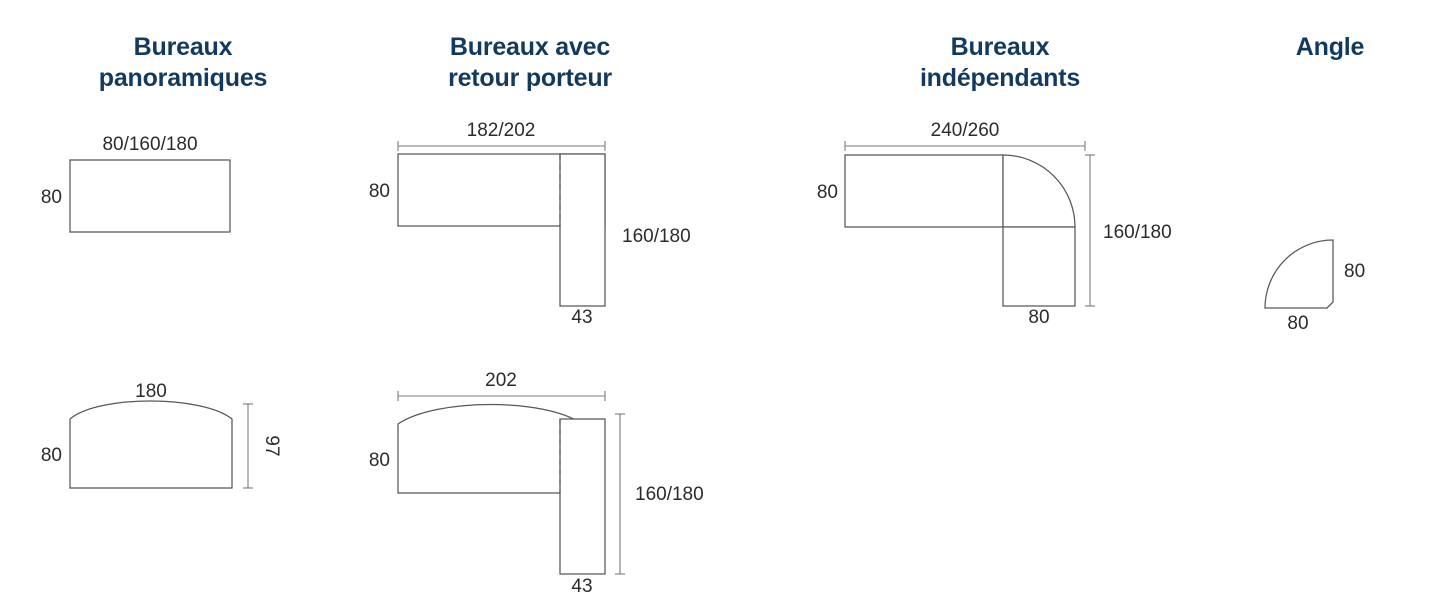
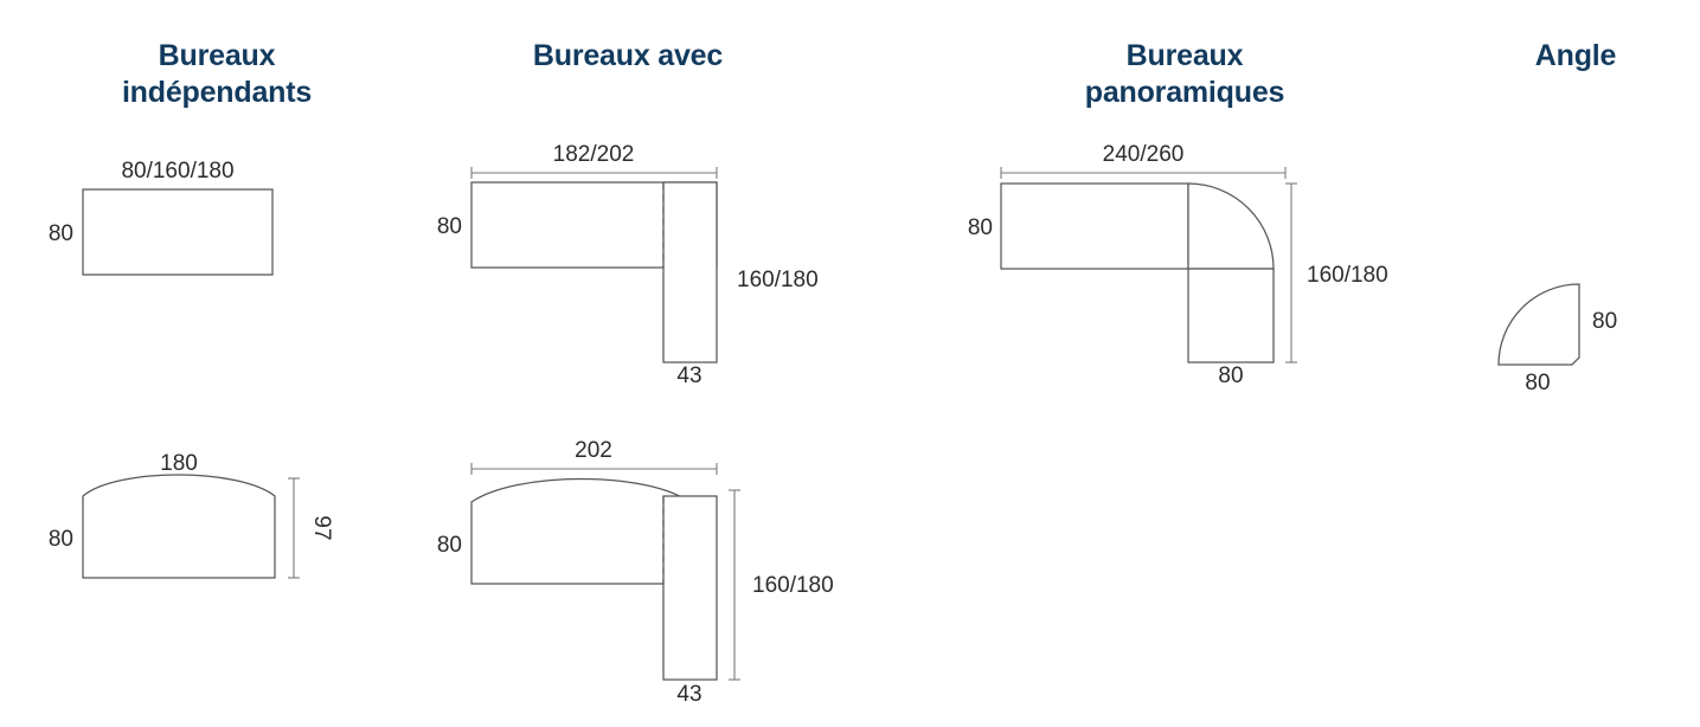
  Bureaux
- panoramiques
+ indépendants
  Bureaux avec
- retour porteur
  Bureaux
- indépendants
+ panoramiques
  Angle
  80/160/180
  80
  180
  80
  182/202
  80
  43
  160/180
  202
  80
  43
  160/180
  240/260
  80
  80
  160/180
  80
  80
